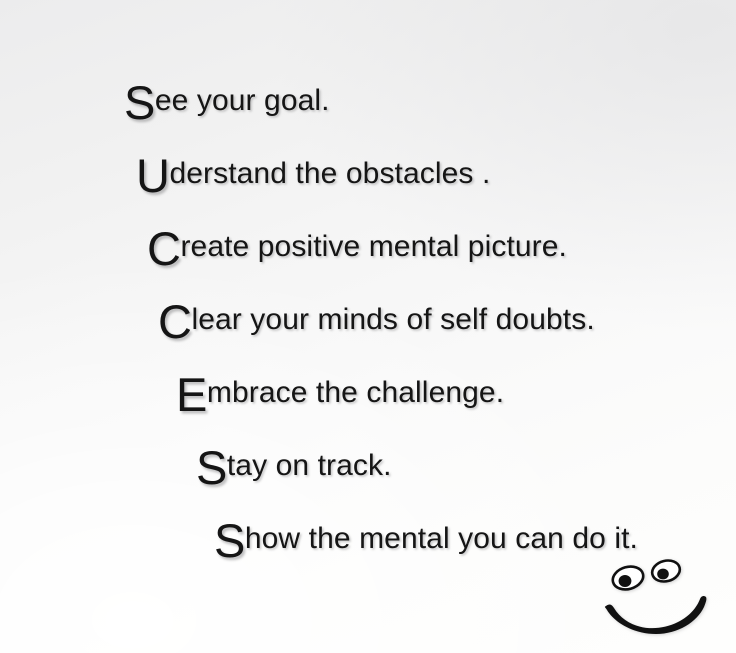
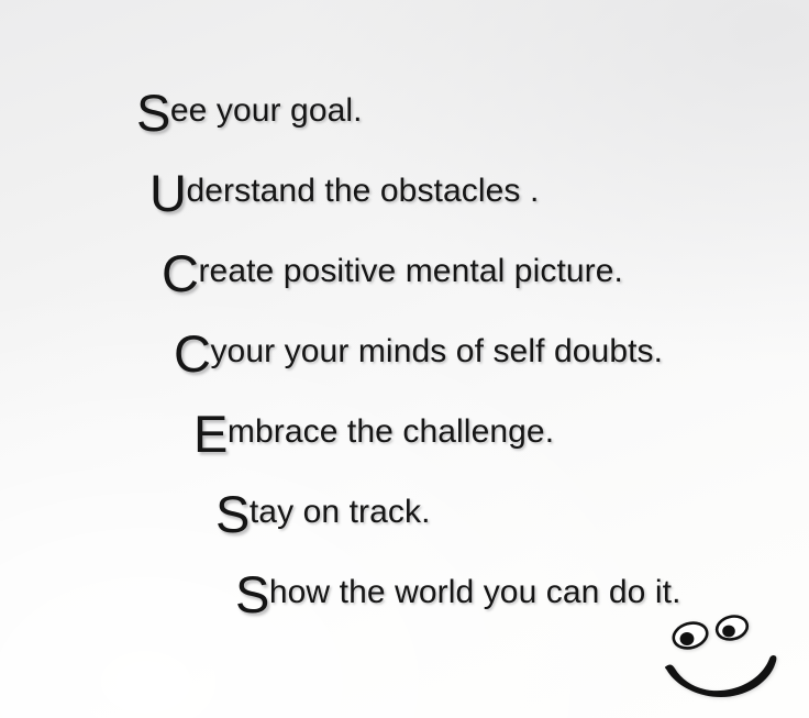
  See your goal.
  Uderstand the obstacles .
  Create positive mental picture.
- Clear your minds of self doubts.
+ Cyour your minds of self doubts.
  Embrace the challenge.
  Stay on track.
- Show the mental you can do it.
+ Show the world you can do it.
